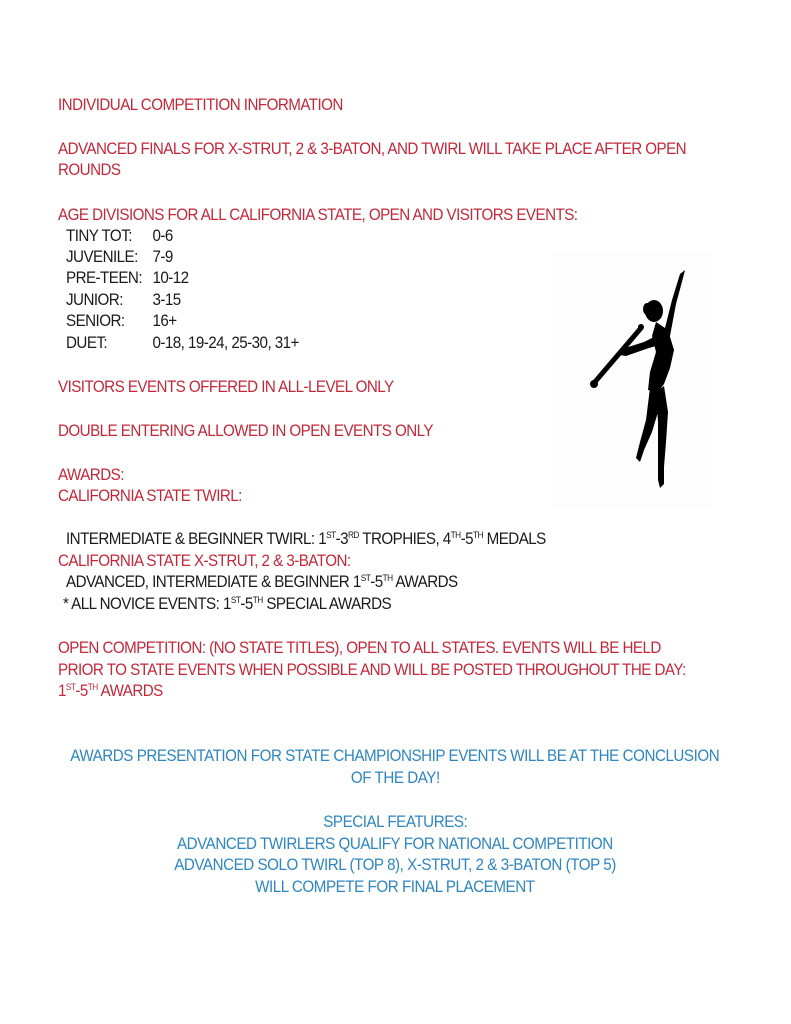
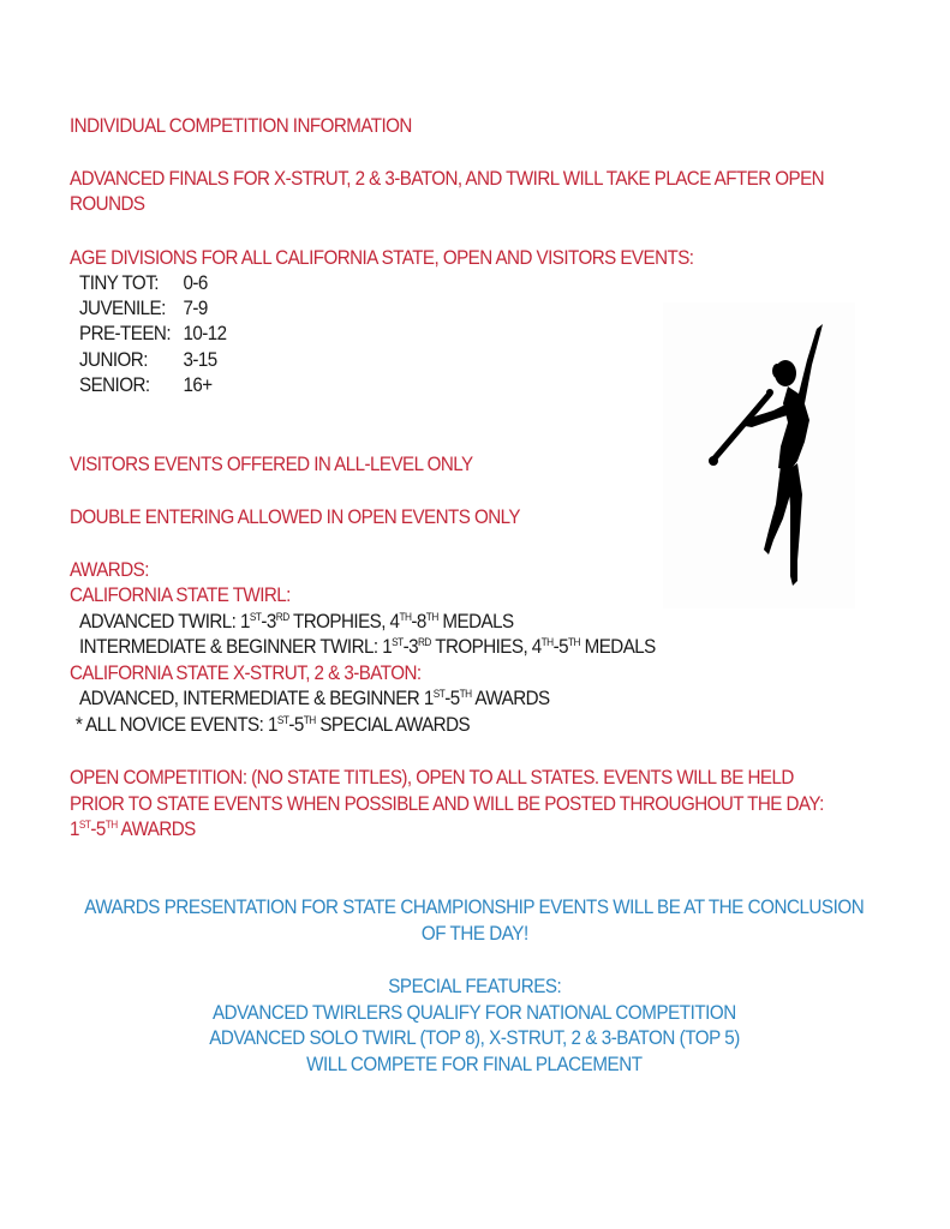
  INDIVIDUAL COMPETITION INFORMATION
  ADVANCED FINALS FOR X-STRUT, 2 & 3-BATON, AND TWIRL WILL TAKE PLACE AFTER OPEN
  ROUNDS
  AGE DIVISIONS FOR ALL CALIFORNIA STATE, OPEN AND VISITORS EVENTS:
  TINY TOT: 0-6
  JUVENILE: 7-9
  PRE-TEEN: 10-12
  JUNIOR: 3-15
  SENIOR: 16+
- DUET: 0-18, 19-24, 25-30, 31+
  VISITORS EVENTS OFFERED IN ALL-LEVEL ONLY
  DOUBLE ENTERING ALLOWED IN OPEN EVENTS ONLY
  AWARDS:
  CALIFORNIA STATE TWIRL:
+ ADVANCED TWIRL: 1ST-3RD TROPHIES, 4TH-8TH MEDALS
  INTERMEDIATE & BEGINNER TWIRL: 1ST-3RD TROPHIES, 4TH-5TH MEDALS
  CALIFORNIA STATE X-STRUT, 2 & 3-BATON:
  ADVANCED, INTERMEDIATE & BEGINNER 1ST-5TH AWARDS
  * ALL NOVICE EVENTS: 1ST-5TH SPECIAL AWARDS
  OPEN COMPETITION: (NO STATE TITLES), OPEN TO ALL STATES. EVENTS WILL BE HELD
  PRIOR TO STATE EVENTS WHEN POSSIBLE AND WILL BE POSTED THROUGHOUT THE DAY:
  1ST-5TH AWARDS
  AWARDS PRESENTATION FOR STATE CHAMPIONSHIP EVENTS WILL BE AT THE CONCLUSION
  OF THE DAY!
  SPECIAL FEATURES:
  ADVANCED TWIRLERS QUALIFY FOR NATIONAL COMPETITION
  ADVANCED SOLO TWIRL (TOP 8), X-STRUT, 2 & 3-BATON (TOP 5)
  WILL COMPETE FOR FINAL PLACEMENT
